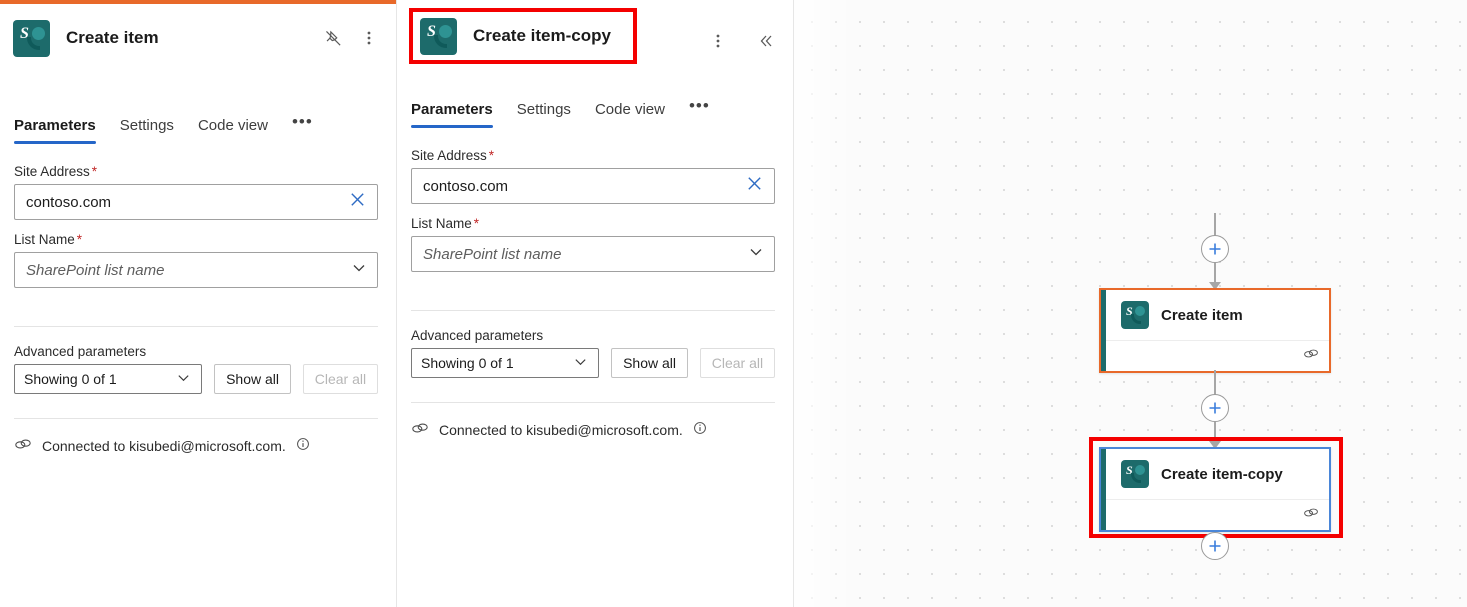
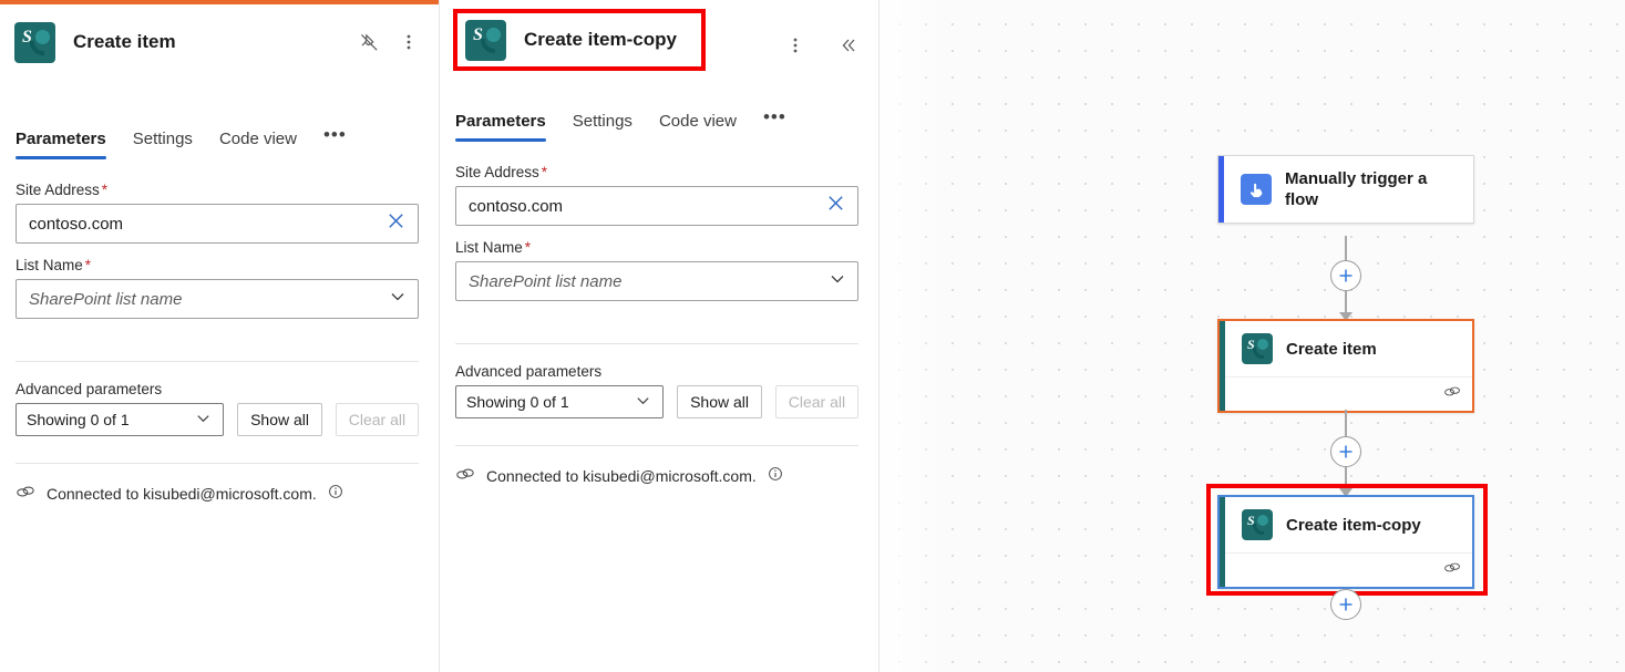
  S
  Create item
  Parameters
  Settings
  Code view
  •••
  Site Address *
  contoso.com
  List Name *
  SharePoint list name
  Advanced parameters
  Showing 0 of 1
  Show all
  Clear all
  Connected to kisubedi@microsoft.com.
  S
  Create item-copy
  Parameters
  Settings
  Code view
  •••
  Site Address *
  contoso.com
  List Name *
  SharePoint list name
  Advanced parameters
  Showing 0 of 1
  Show all
  Clear all
  Connected to kisubedi@microsoft.com.
+ Manually trigger a flow
  S
  Create item
  S
  Create item-copy
